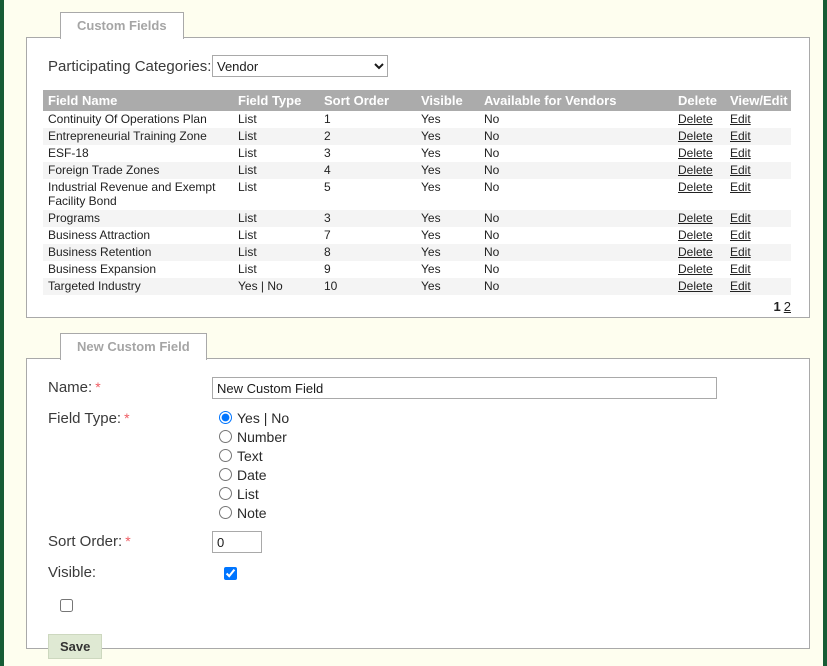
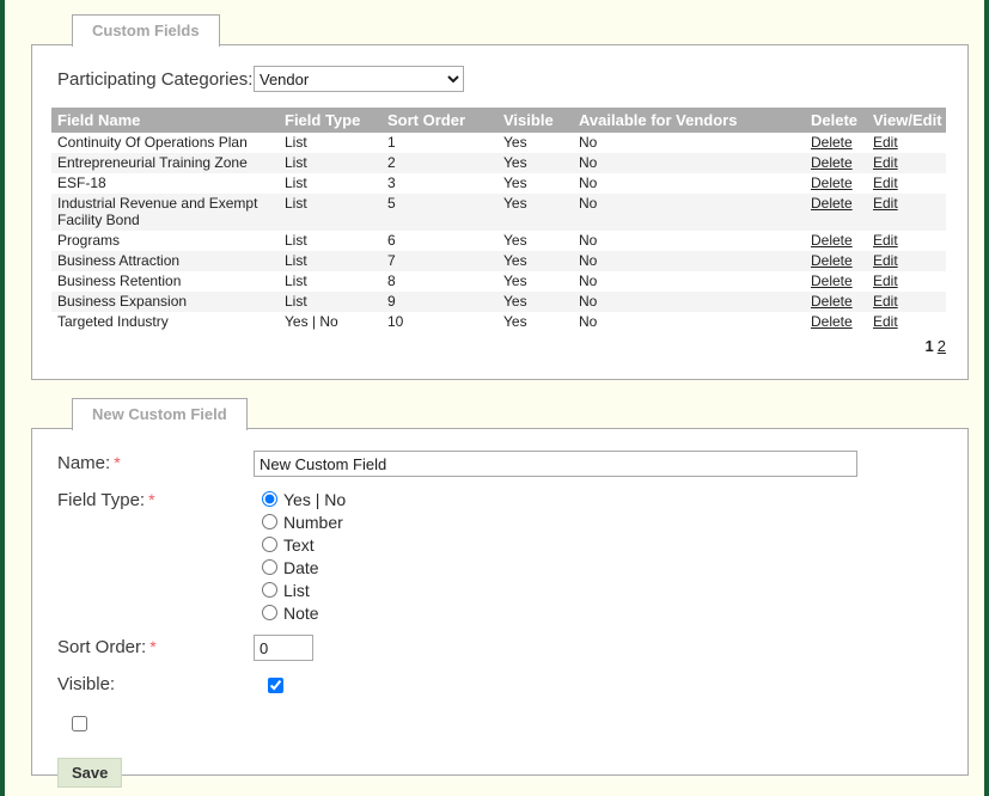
  Custom Fields
  Participating Categories:
  Vendor
  Field Name	Field Type	Sort Order	Visible	Available for Vendors	Delete	View/Edit
  Continuity Of Operations Plan	List	1	Yes	No	Delete	Edit
  Entrepreneurial Training Zone	List	2	Yes	No	Delete	Edit
  ESF-18	List	3	Yes	No	Delete	Edit
- Foreign Trade Zones	List	4	Yes	No	Delete	Edit
  Industrial Revenue and Exempt Facility Bond	List	5	Yes	No	Delete	Edit
- Programs	List	3	Yes	No	Delete	Edit
+ Programs	List	6	Yes	No	Delete	Edit
  Business Attraction	List	7	Yes	No	Delete	Edit
  Business Retention	List	8	Yes	No	Delete	Edit
  Business Expansion	List	9	Yes	No	Delete	Edit
  Targeted Industry	Yes | No	10	Yes	No	Delete	Edit
  1 2
  New Custom Field
  Name: *
  New Custom Field
  Field Type: *
  Yes | No
  Number
  Text
  Date
  List
  Note
  Sort Order: *
  0
  Visible:
  Save
